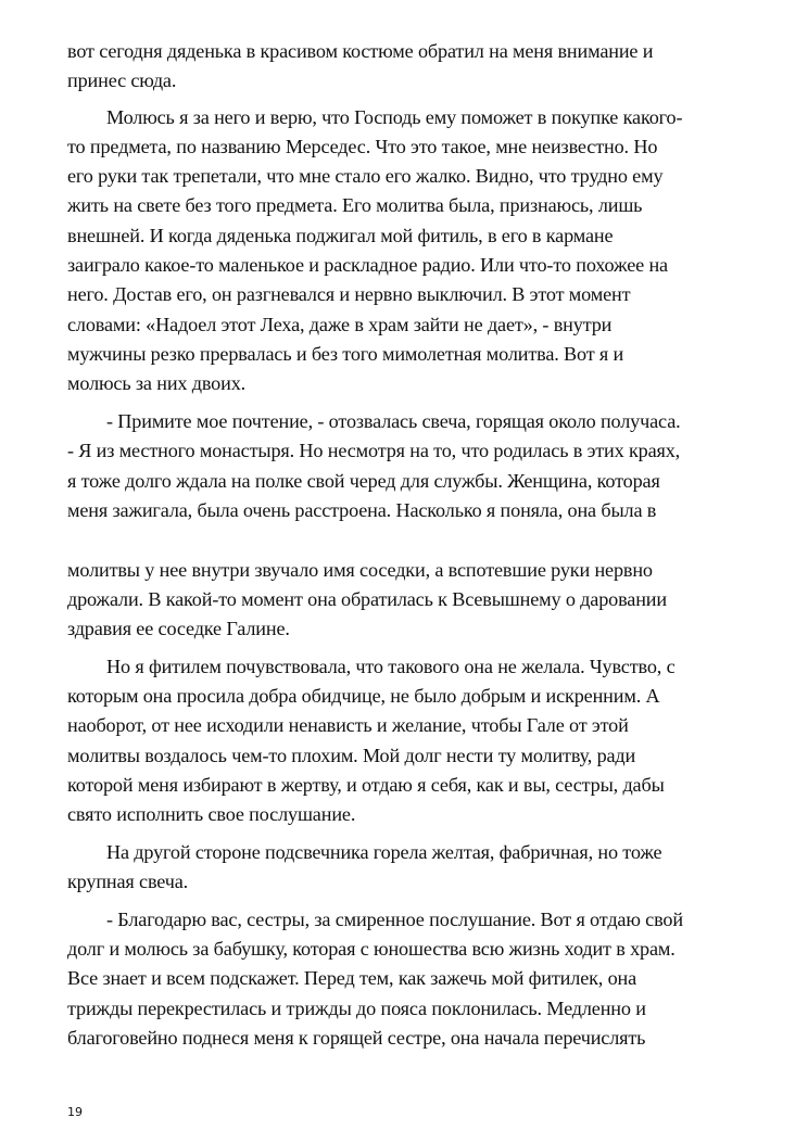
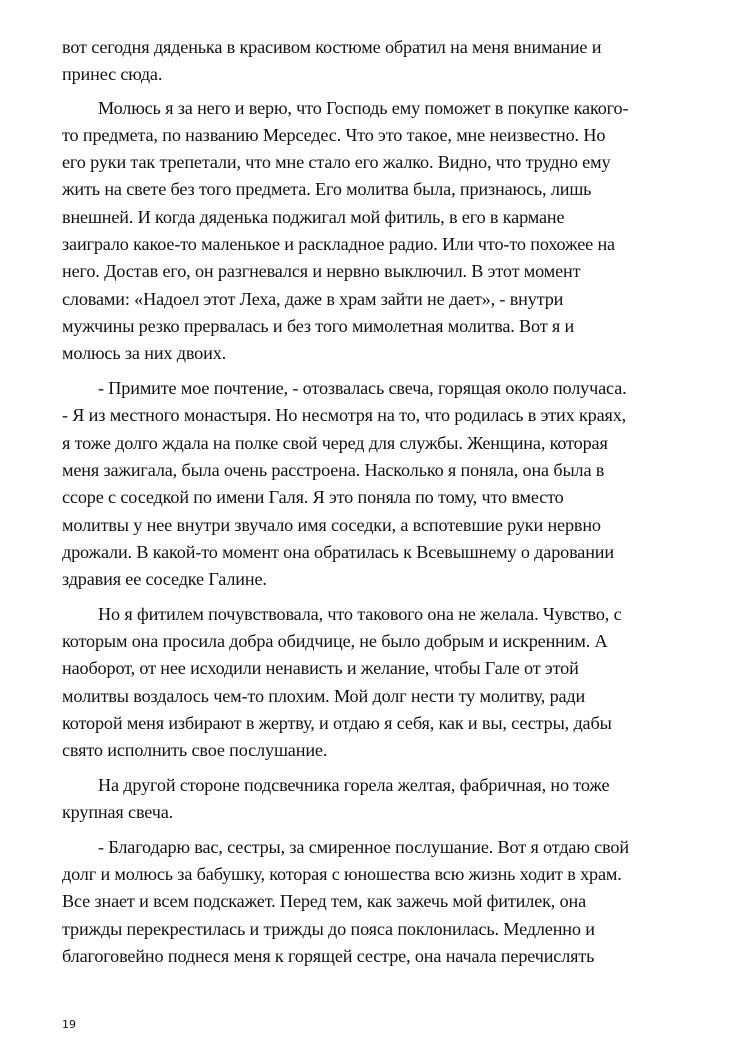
  вот сегодня дяденька в красивом костюме обратил на меня внимание и
  принес сюда.
  Молюсь я за него и верю, что Господь ему поможет в покупке какого-
  то предмета, по названию Мерседес. Что это такое, мне неизвестно. Но
  его руки так трепетали, что мне стало его жалко. Видно, что трудно ему
  жить на свете без того предмета. Его молитва была, признаюсь, лишь
  внешней. И когда дяденька поджигал мой фитиль, в его в кармане
  заиграло какое-то маленькое и раскладное радио. Или что-то похожее на
  него. Достав его, он разгневался и нервно выключил. В этот момент
  словами: «Надоел этот Леха, даже в храм зайти не дает», - внутри
  мужчины резко прервалась и без того мимолетная молитва. Вот я и
  молюсь за них двоих.
  - Примите мое почтение, - отозвалась свеча, горящая около получаса.
  - Я из местного монастыря. Но несмотря на то, что родилась в этих краях,
  я тоже долго ждала на полке свой черед для службы. Женщина, которая
  меня зажигала, была очень расстроена. Насколько я поняла, она была в
+ ссоре с соседкой по имени Галя. Я это поняла по тому, что вместо
  молитвы у нее внутри звучало имя соседки, а вспотевшие руки нервно
  дрожали. В какой-то момент она обратилась к Всевышнему о даровании
  здравия ее соседке Галине.
  Но я фитилем почувствовала, что такового она не желала. Чувство, с
  которым она просила добра обидчице, не было добрым и искренним. А
  наоборот, от нее исходили ненависть и желание, чтобы Гале от этой
  молитвы воздалось чем-то плохим. Мой долг нести ту молитву, ради
  которой меня избирают в жертву, и отдаю я себя, как и вы, сестры, дабы
  свято исполнить свое послушание.
  На другой стороне подсвечника горела желтая, фабричная, но тоже
  крупная свеча.
  - Благодарю вас, сестры, за смиренное послушание. Вот я отдаю свой
  долг и молюсь за бабушку, которая с юношества всю жизнь ходит в храм.
  Все знает и всем подскажет. Перед тем, как зажечь мой фитилек, она
  трижды перекрестилась и трижды до пояса поклонилась. Медленно и
  благоговейно поднеся меня к горящей сестре, она начала перечислять
  19
